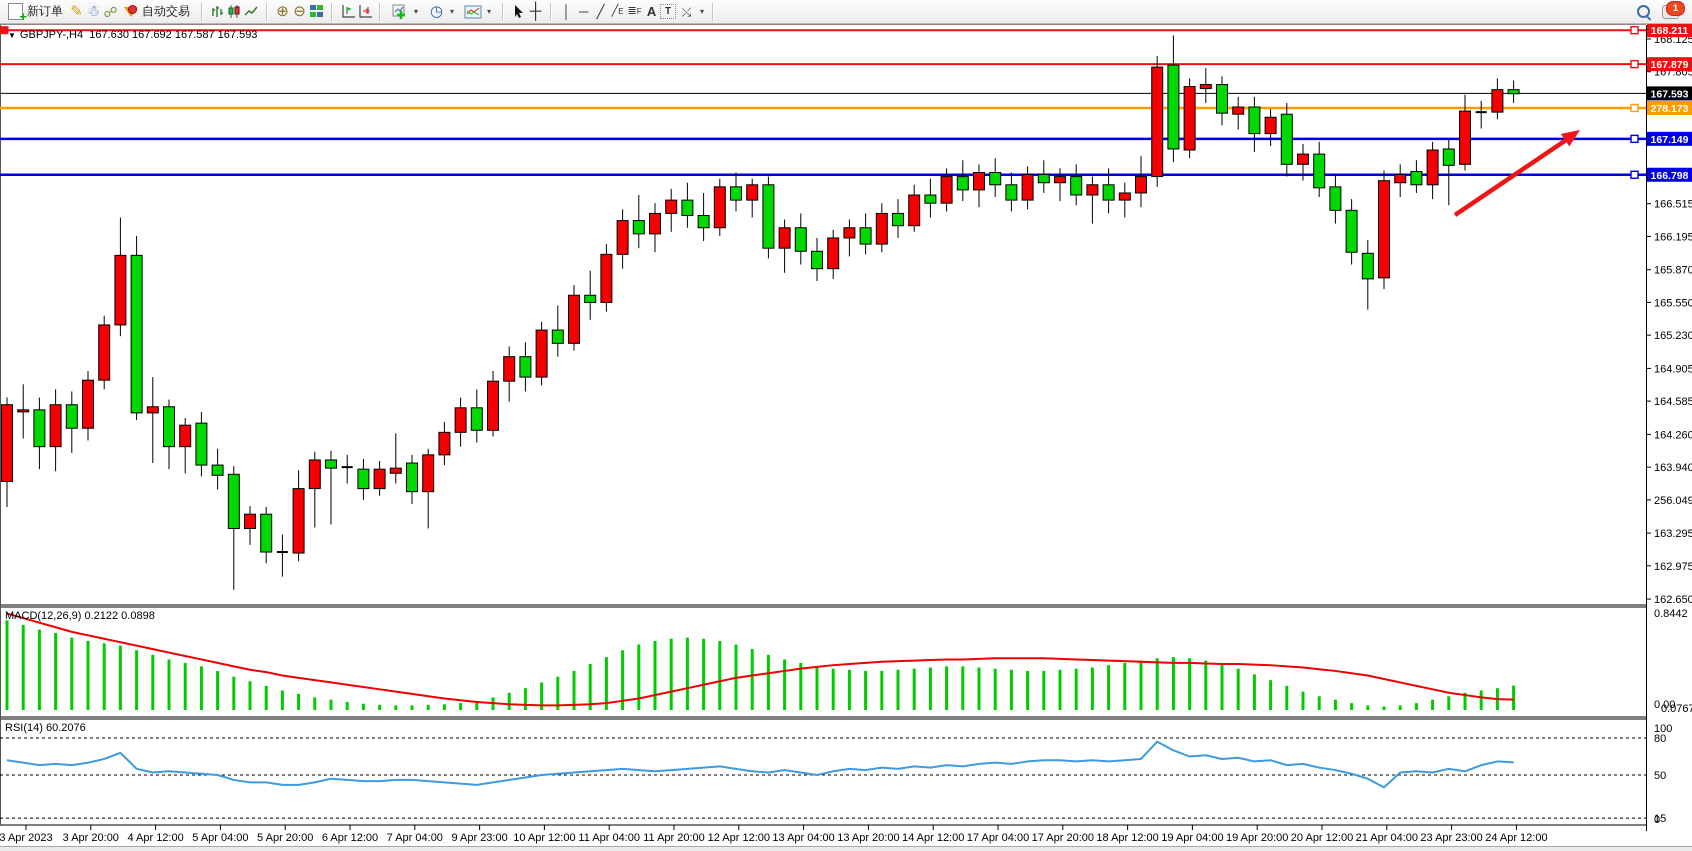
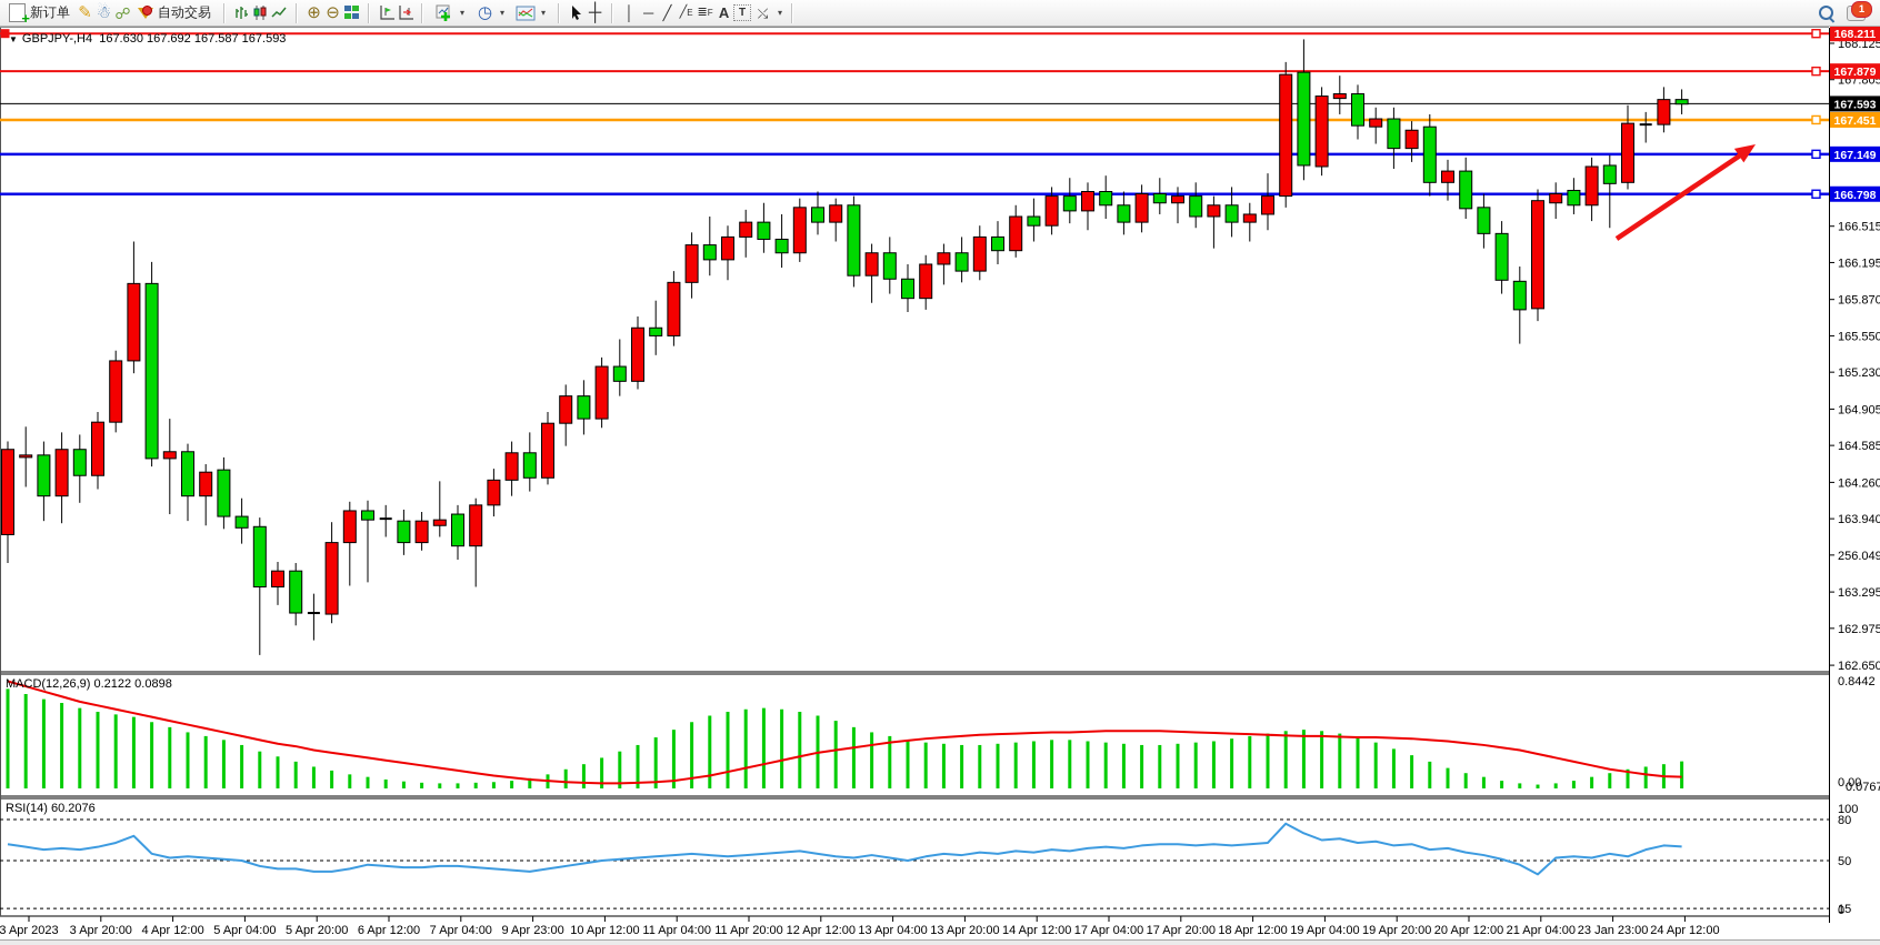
  新订单
  ✎
  ☃
  ☍
  自动交易
  ⊕
  ⊖
  ▾
  ◷
  ▾
  ▾
  ┼
  │
  ─
  ╱
  ╱
  E
  ≣
  F
  A
  T
  ⤯
  ▾
  1
  168.125
  167.805
  166.515
  166.195
  165.870
  165.550
  165.230
  164.905
  164.585
  164.260
  163.940
  256.049
  163.295
  162.975
  162.650
  0.8442
  0.00
  0.076
  100
  80
  50
  15
  0
  3 Apr 2023
  3 Apr 20:00
  4 Apr 12:00
  5 Apr 04:00
  5 Apr 20:00
  6 Apr 12:00
  7 Apr 04:00
  9 Apr 23:00
  10 Apr 12:00
  11 Apr 04:00
  11 Apr 20:00
  12 Apr 12:00
  13 Apr 04:00
  13 Apr 20:00
  14 Apr 12:00
  17 Apr 04:00
  17 Apr 20:00
  18 Apr 12:00
  19 Apr 04:00
  19 Apr 20:00
  20 Apr 12:00
  21 Apr 04:00
- 23 Apr 23:00
+ 23 Jan 23:00
  24 Apr 12:00
  168.211
  167.879
  167.593
- 278.173
+ 167.451
  167.149
  166.798
  ▼ GBPJPY-,H4 167.630 167.692 167.587 167.593
  MACD(12,26,9) 0.2122 0.0898
  RSI(14) 60.2076
